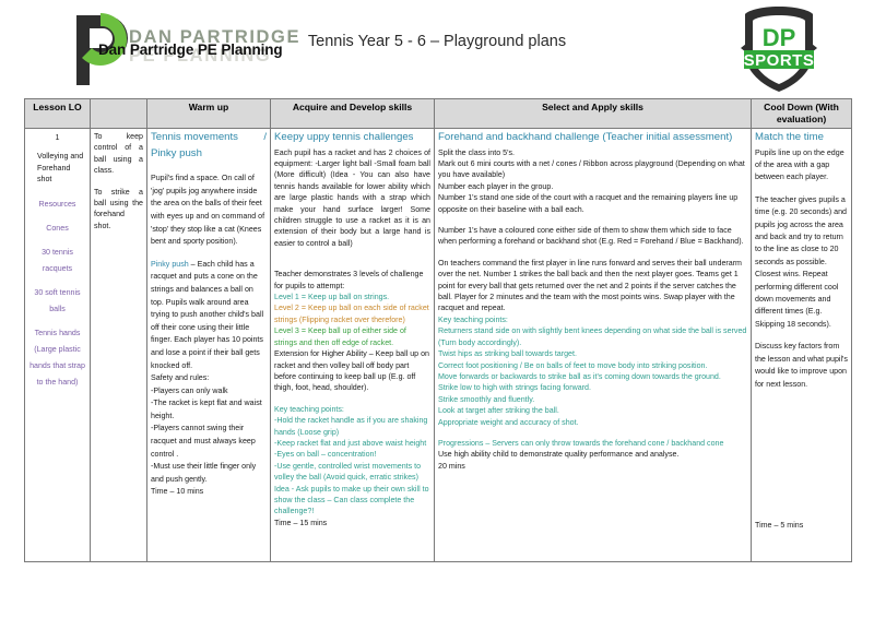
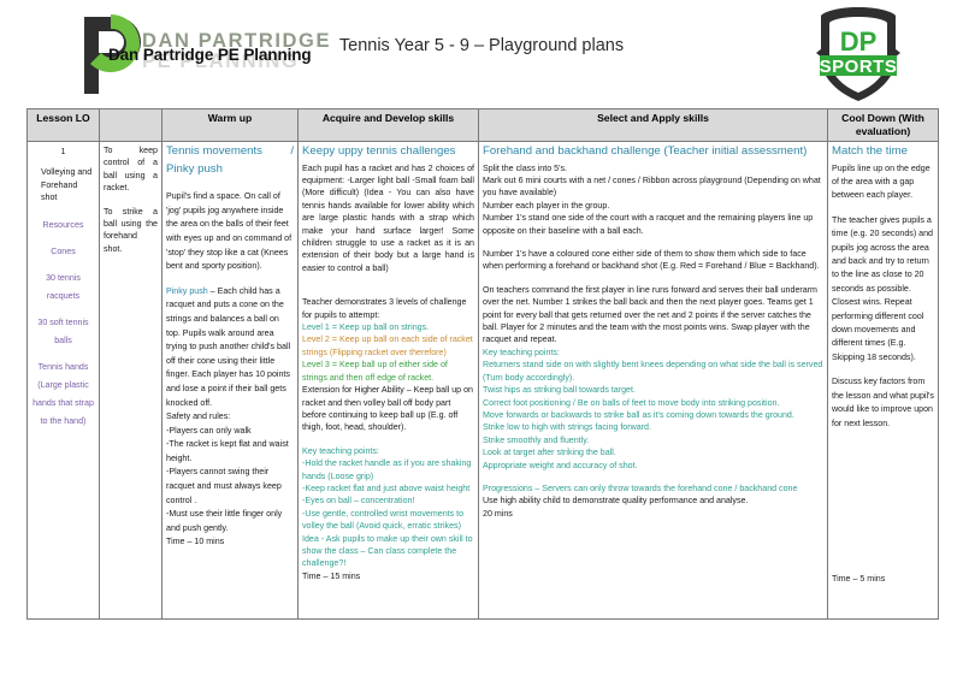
  DAN PARTRIDGE
  PE PLANNING
  Dan Partridge PE Planning
- Tennis Year 5 - 6 – Playground plans
+ Tennis Year 5 - 9 – Playground plans
  DP
  SPORTS
  Lesson LO		Warm up	Acquire and Develop skills	Select and Apply skills	Cool Down (With evaluation)
- 1 Volleying and Forehand shot Resources Cones 30 tennis racquets 30 soft tennis balls Tennis hands (Large plastic hands that strap to the hand)	To keep control of a ball using a class. To strike a ball using the forehand shot.	Tennis movements / Pinky push Pupil's find a space. On call of 'jog' pupils jog anywhere inside the area on the balls of their feet with eyes up and on command of 'stop' they stop like a cat (Knees bent and sporty position). Pinky push – Each child has a racquet and puts a cone on the strings and balances a ball on top. Pupils walk around area trying to push another child's ball off their cone using their little finger. Each player has 10 points and lose a point if their ball gets knocked off. Safety and rules: -Players can only walk -The racket is kept flat and waist height. -Players cannot swing their racquet and must always keep control . -Must use their little finger only and push gently. Time – 10 mins	Keepy uppy tennis challenges Each pupil has a racket and has 2 choices of equipment: -Larger light ball -Small foam ball (More difficult) (Idea - You can also have tennis hands available for lower ability which are large plastic hands with a strap which make your hand surface larger! Some children struggle to use a racket as it is an extension of their body but a large hand is easier to control a ball) Teacher demonstrates 3 levels of challenge for pupils to attempt: Level 1 = Keep up ball on strings. Level 2 = Keep up ball on each side of racket strings (Flipping racket over therefore) Level 3 = Keep ball up of either side of strings and then off edge of racket. Extension for Higher Ability – Keep ball up on racket and then volley ball off body part before continuing to keep ball up (E.g. off thigh, foot, head, shoulder). Key teaching points: -Hold the racket handle as if you are shaking hands (Loose grip) -Keep racket flat and just above waist height -Eyes on ball – concentration! -Use gentle, controlled wrist movements to volley the ball (Avoid quick, erratic strikes) Idea - Ask pupils to make up their own skill to show the class – Can class complete the challenge?! Time – 15 mins	Forehand and backhand challenge (Teacher initial assessment) Split the class into 5's. Mark out 6 mini courts with a net / cones / Ribbon across playground (Depending on what you have available) Number each player in the group. Number 1's stand one side of the court with a racquet and the remaining players line up opposite on their baseline with a ball each. Number 1's have a coloured cone either side of them to show them which side to face when performing a forehand or backhand shot (E.g. Red = Forehand / Blue = Backhand). On teachers command the first player in line runs forward and serves their ball underarm over the net. Number 1 strikes the ball back and then the next player goes. Teams get 1 point for every ball that gets returned over the net and 2 points if the server catches the ball. Player for 2 minutes and the team with the most points wins. Swap player with the racquet and repeat. Key teaching points: Returners stand side on with slightly bent knees depending on what side the ball is served (Turn body accordingly). Twist hips as striking ball towards target. Correct foot positioning / Be on balls of feet to move body into striking position. Move forwards or backwards to strike ball as it's coming down towards the ground. Strike low to high with strings facing forward. Strike smoothly and fluently. Look at target after striking the ball. Appropriate weight and accuracy of shot. Progressions – Servers can only throw towards the forehand cone / backhand cone Use high ability child to demonstrate quality performance and analyse. 20 mins	Match the time Pupils line up on the edge of the area with a gap between each player. The teacher gives pupils a time (e.g. 20 seconds) and pupils jog across the area and back and try to return to the line as close to 20 seconds as possible. Closest wins. Repeat performing different cool down movements and different times (E.g. Skipping 18 seconds). Discuss key factors from the lesson and what pupil's would like to improve upon for next lesson. Time – 5 mins
+ 1 Volleying and Forehand shot Resources Cones 30 tennis racquets 30 soft tennis balls Tennis hands (Large plastic hands that strap to the hand)	To keep control of a ball using a racket. To strike a ball using the forehand shot.	Tennis movements / Pinky push Pupil's find a space. On call of 'jog' pupils jog anywhere inside the area on the balls of their feet with eyes up and on command of 'stop' they stop like a cat (Knees bent and sporty position). Pinky push – Each child has a racquet and puts a cone on the strings and balances a ball on top. Pupils walk around area trying to push another child's ball off their cone using their little finger. Each player has 10 points and lose a point if their ball gets knocked off. Safety and rules: -Players can only walk -The racket is kept flat and waist height. -Players cannot swing their racquet and must always keep control . -Must use their little finger only and push gently. Time – 10 mins	Keepy uppy tennis challenges Each pupil has a racket and has 2 choices of equipment: -Larger light ball -Small foam ball (More difficult) (Idea - You can also have tennis hands available for lower ability which are large plastic hands with a strap which make your hand surface larger! Some children struggle to use a racket as it is an extension of their body but a large hand is easier to control a ball) Teacher demonstrates 3 levels of challenge for pupils to attempt: Level 1 = Keep up ball on strings. Level 2 = Keep up ball on each side of racket strings (Flipping racket over therefore) Level 3 = Keep ball up of either side of strings and then off edge of racket. Extension for Higher Ability – Keep ball up on racket and then volley ball off body part before continuing to keep ball up (E.g. off thigh, foot, head, shoulder). Key teaching points: -Hold the racket handle as if you are shaking hands (Loose grip) -Keep racket flat and just above waist height -Eyes on ball – concentration! -Use gentle, controlled wrist movements to volley the ball (Avoid quick, erratic strikes) Idea - Ask pupils to make up their own skill to show the class – Can class complete the challenge?! Time – 15 mins	Forehand and backhand challenge (Teacher initial assessment) Split the class into 5's. Mark out 6 mini courts with a net / cones / Ribbon across playground (Depending on what you have available) Number each player in the group. Number 1's stand one side of the court with a racquet and the remaining players line up opposite on their baseline with a ball each. Number 1's have a coloured cone either side of them to show them which side to face when performing a forehand or backhand shot (E.g. Red = Forehand / Blue = Backhand). On teachers command the first player in line runs forward and serves their ball underarm over the net. Number 1 strikes the ball back and then the next player goes. Teams get 1 point for every ball that gets returned over the net and 2 points if the server catches the ball. Player for 2 minutes and the team with the most points wins. Swap player with the racquet and repeat. Key teaching points: Returners stand side on with slightly bent knees depending on what side the ball is served (Turn body accordingly). Twist hips as striking ball towards target. Correct foot positioning / Be on balls of feet to move body into striking position. Move forwards or backwards to strike ball as it's coming down towards the ground. Strike low to high with strings facing forward. Strike smoothly and fluently. Look at target after striking the ball. Appropriate weight and accuracy of shot. Progressions – Servers can only throw towards the forehand cone / backhand cone Use high ability child to demonstrate quality performance and analyse. 20 mins	Match the time Pupils line up on the edge of the area with a gap between each player. The teacher gives pupils a time (e.g. 20 seconds) and pupils jog across the area and back and try to return to the line as close to 20 seconds as possible. Closest wins. Repeat performing different cool down movements and different times (E.g. Skipping 18 seconds). Discuss key factors from the lesson and what pupil's would like to improve upon for next lesson. Time – 5 mins
